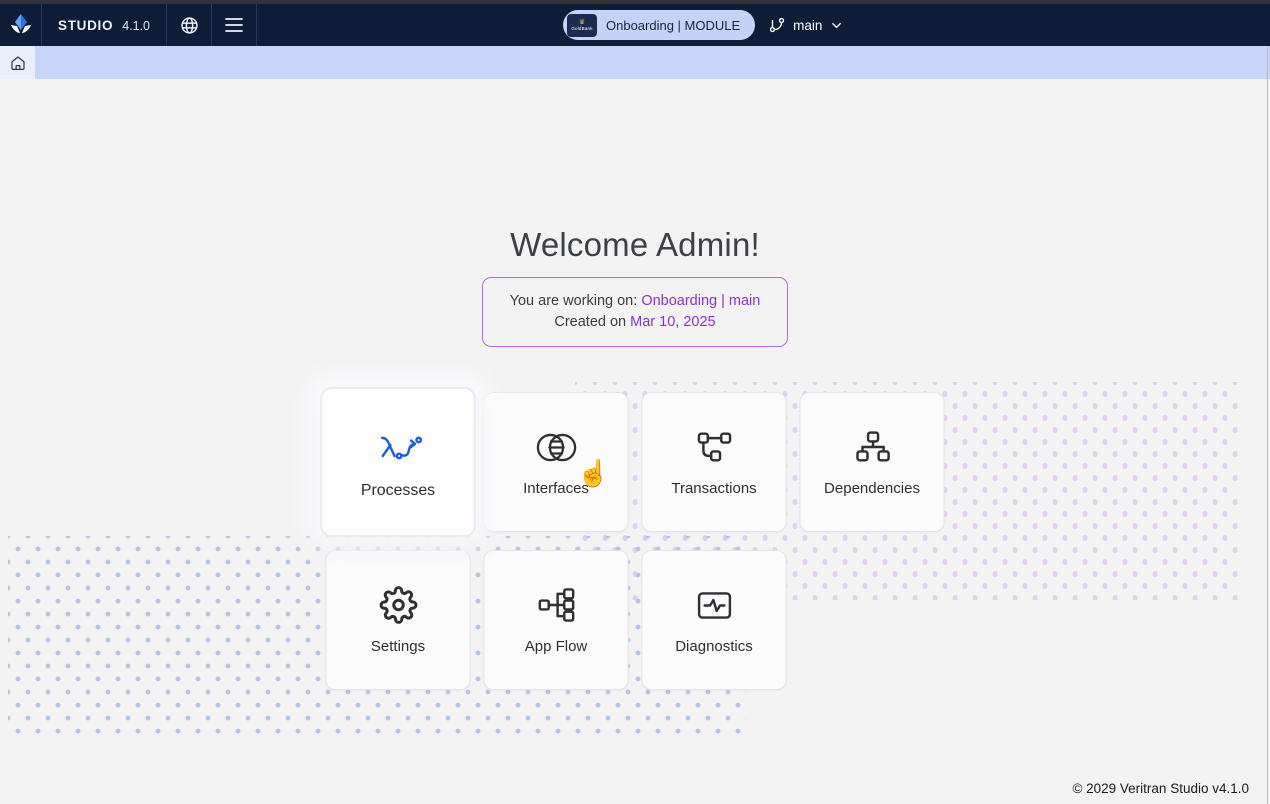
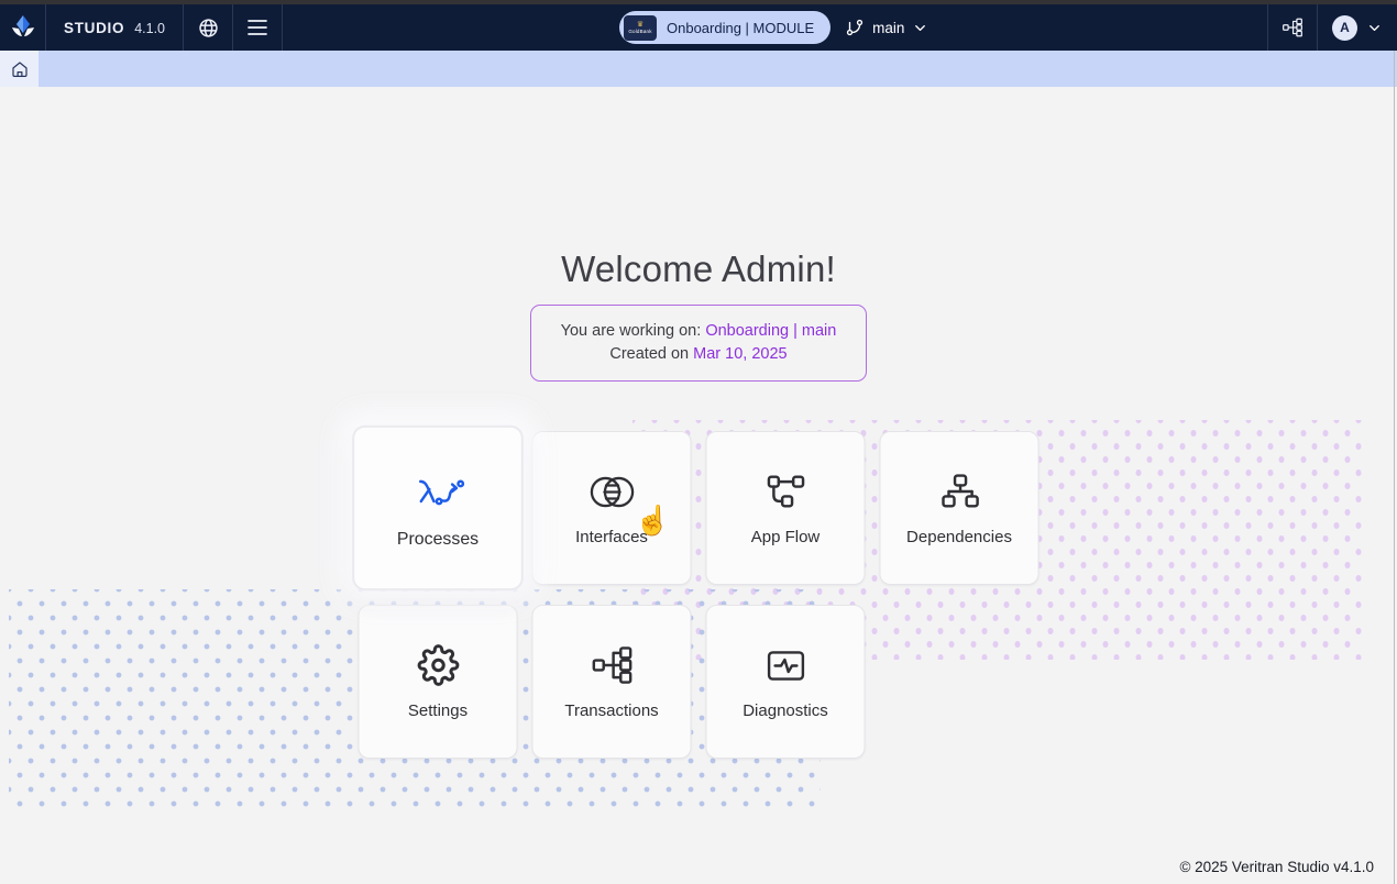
  STUDIO
  4.1.0
  Onboarding | MODULE
  main
+ A
  Welcome Admin!
  You are working on: Onboarding | main
  Created on Mar 10, 2025
  Processes
  Interfaces
- Transactions
+ App Flow
  Dependencies
  Settings
- App Flow
+ Transactions
  Diagnostics
  ☝
- © 2029 Veritran Studio v4.1.0
+ © 2025 Veritran Studio v4.1.0
